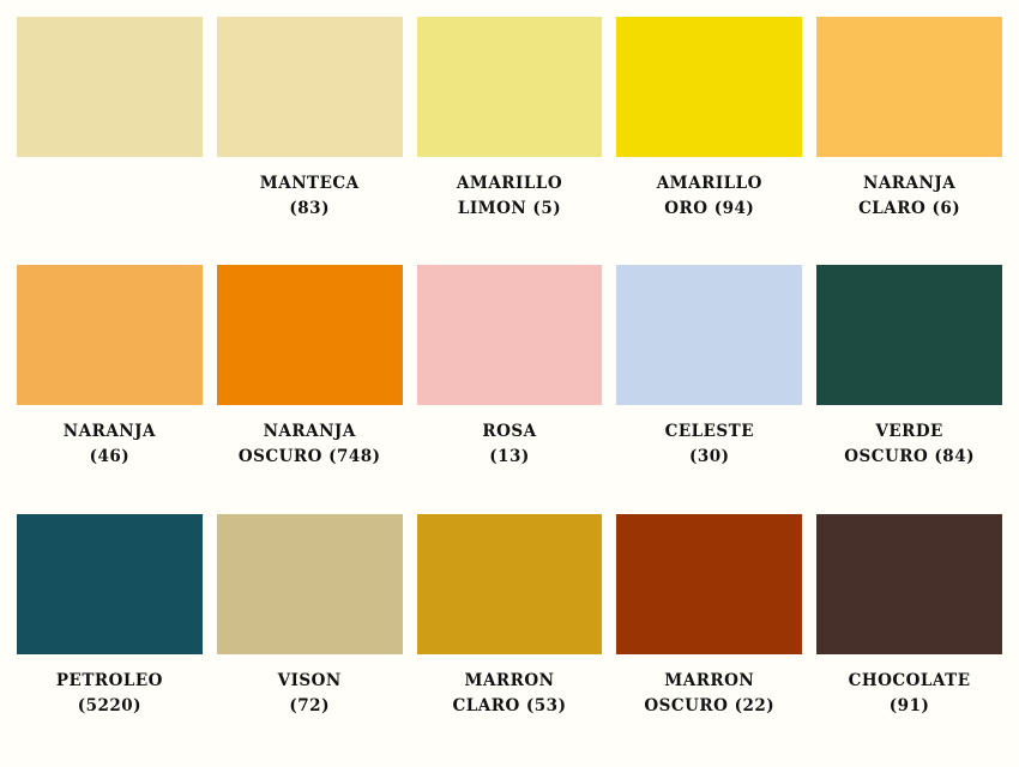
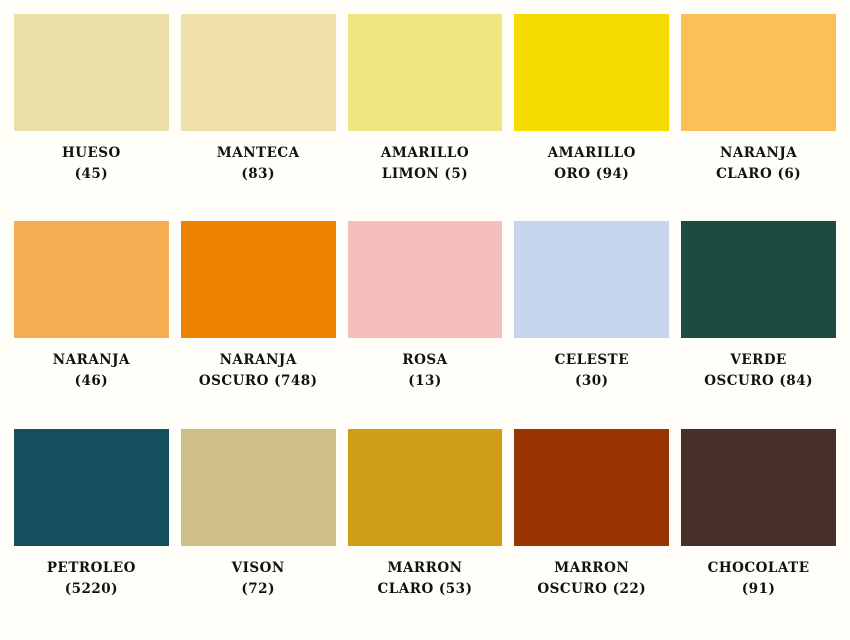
+ HUESO
+ (45)
  MANTECA
  (83)
  AMARILLO
  LIMON (5)
  AMARILLO
  ORO (94)
  NARANJA
  CLARO (6)
  NARANJA
  (46)
  NARANJA
  OSCURO (748)
  ROSA
  (13)
  CELESTE
  (30)
  VERDE
  OSCURO (84)
  PETROLEO
  (5220)
  VISON
  (72)
  MARRON
  CLARO (53)
  MARRON
  OSCURO (22)
  CHOCOLATE
  (91)
